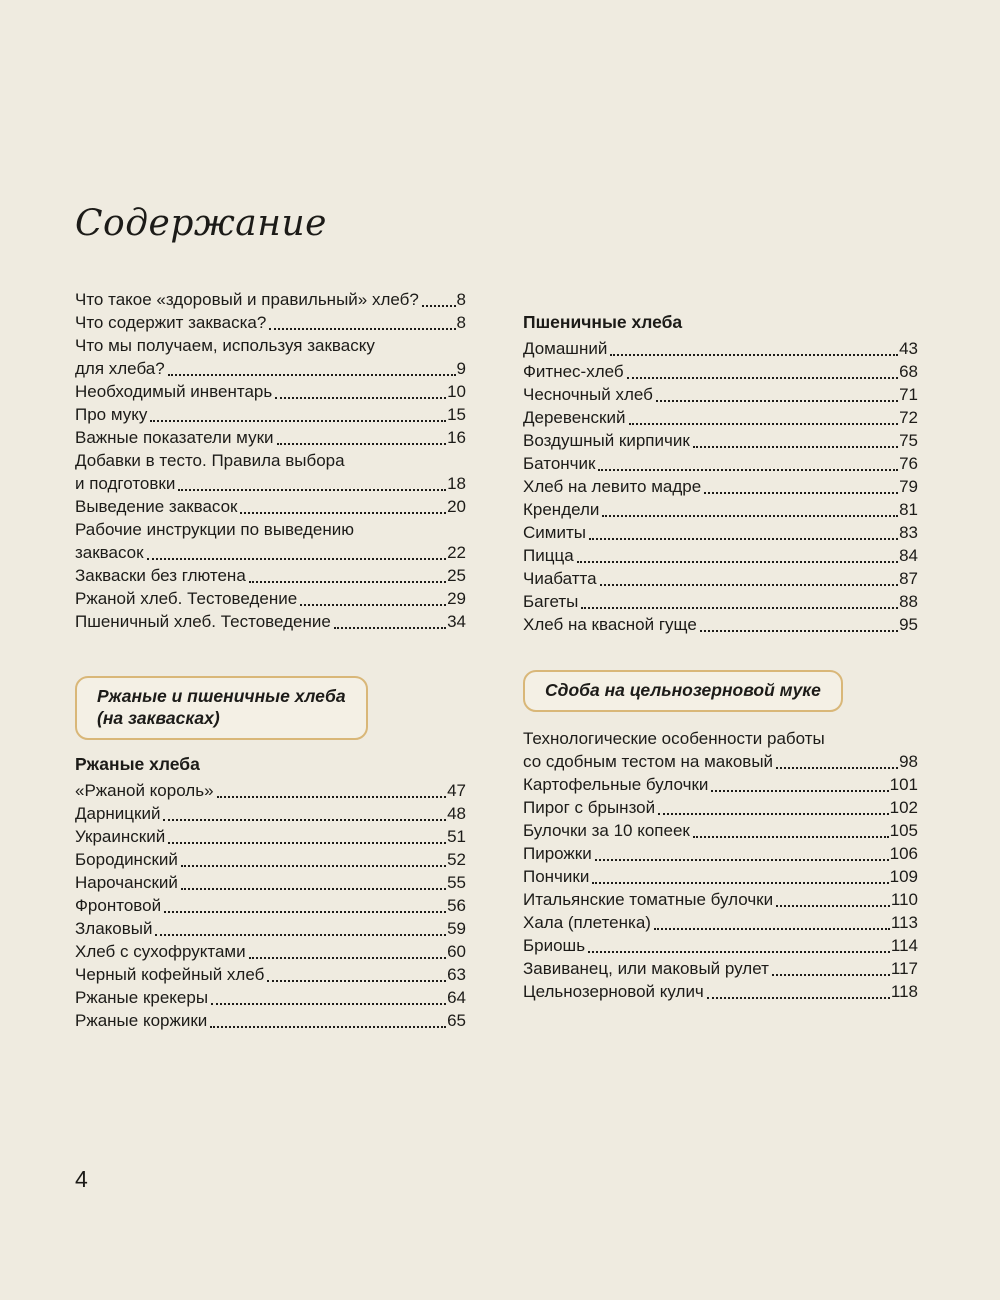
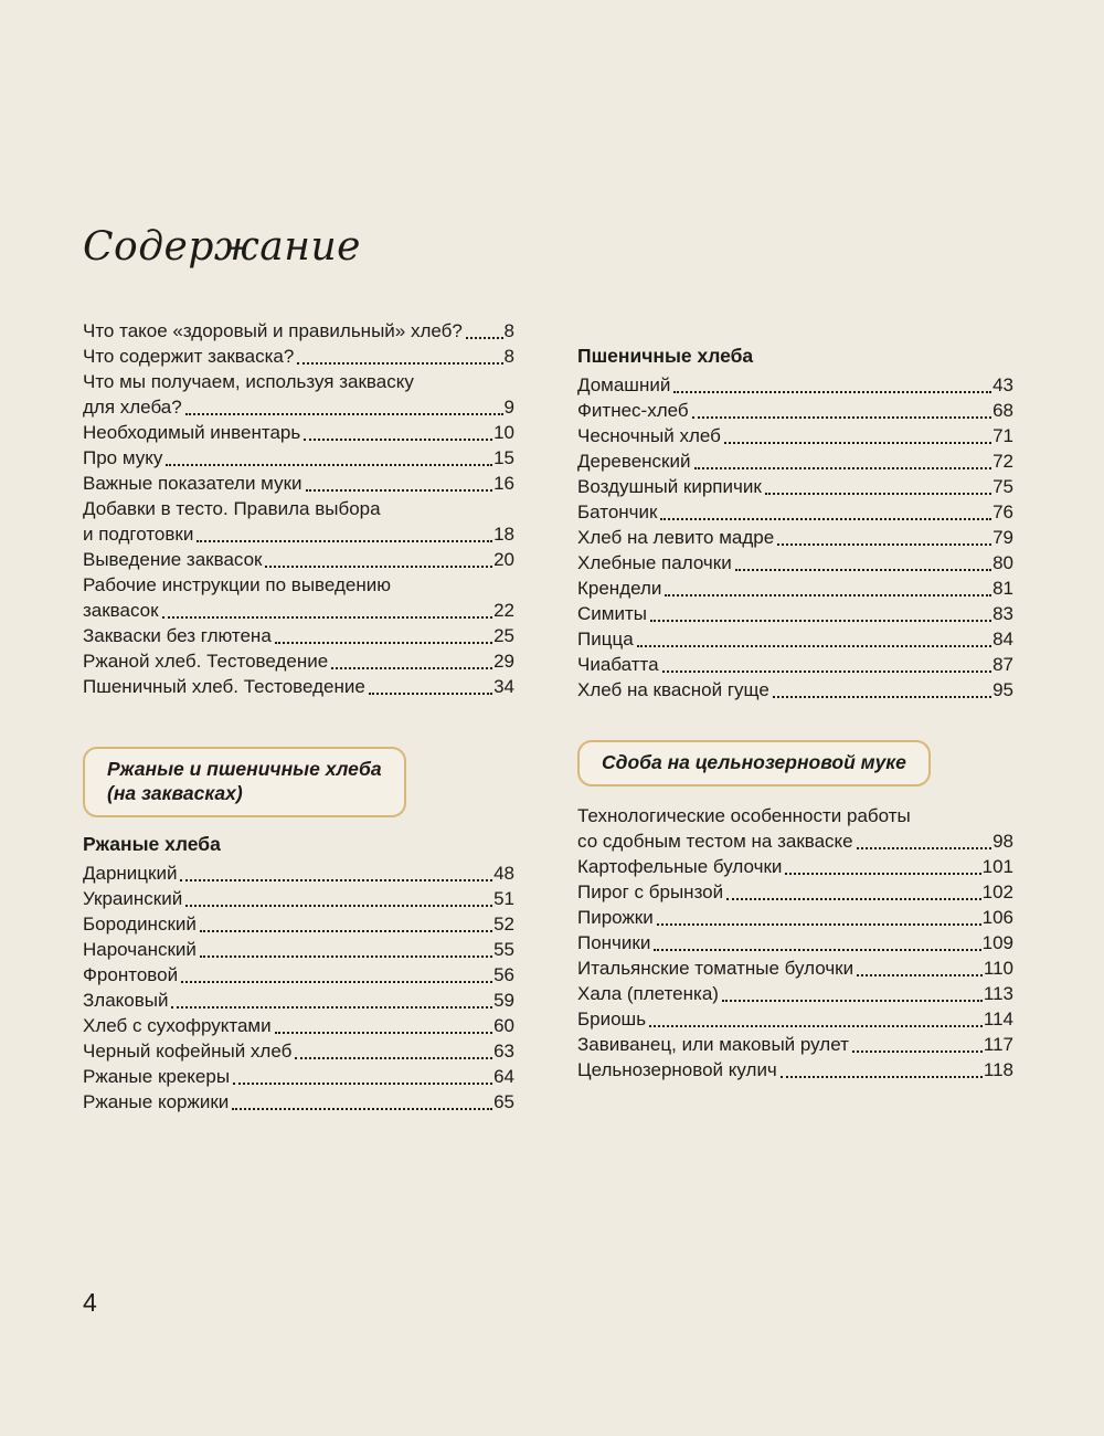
  Содержание
  Что такое «здоровый и правильный» хлеб?
  8
  Что содержит закваска?
  8
  Что мы получаем, используя закваску
  для хлеба?
  9
  Необходимый инвентарь
  10
  Про муку
  15
  Важные показатели муки
  16
  Добавки в тесто. Правила выбора
  и подготовки
  18
  Выведение заквасок
  20
  Рабочие инструкции по выведению
  заквасок
  22
  Закваски без глютена
  25
  Ржаной хлеб. Тестоведение
  29
  Пшеничный хлеб. Тестоведение
  34
  Ржаные и пшеничные хлеба
  (на заквасках)
  Ржаные хлеба
- «Ржаной король»
- 47
  Дарницкий
  48
  Украинский
  51
  Бородинский
  52
  Нарочанский
  55
  Фронтовой
  56
  Злаковый
  59
  Хлеб с сухофруктами
  60
  Черный кофейный хлеб
  63
  Ржаные крекеры
  64
  Ржаные коржики
  65
  Пшеничные хлеба
  Домашний
  43
  Фитнес-хлеб
  68
  Чесночный хлеб
  71
  Деревенский
  72
  Воздушный кирпичик
  75
  Батончик
  76
  Хлеб на левито мадре
  79
+ Хлебные палочки
+ 80
  Крендели
  81
  Симиты
  83
  Пицца
  84
  Чиабатта
  87
- Багеты
- 88
  Хлеб на квасной гуще
  95
  Сдоба на цельнозерновой муке
  Технологические особенности работы
- со сдобным тестом на маковый
+ со сдобным тестом на закваске
  98
  Картофельные булочки
  101
  Пирог с брынзой
  102
- Булочки за 10 копеек
- 105
  Пирожки
  106
  Пончики
  109
  Итальянские томатные булочки
  110
  Хала (плетенка)
  113
  Бриошь
  114
  Завиванец, или маковый рулет
  117
  Цельнозерновой кулич
  118
  4
